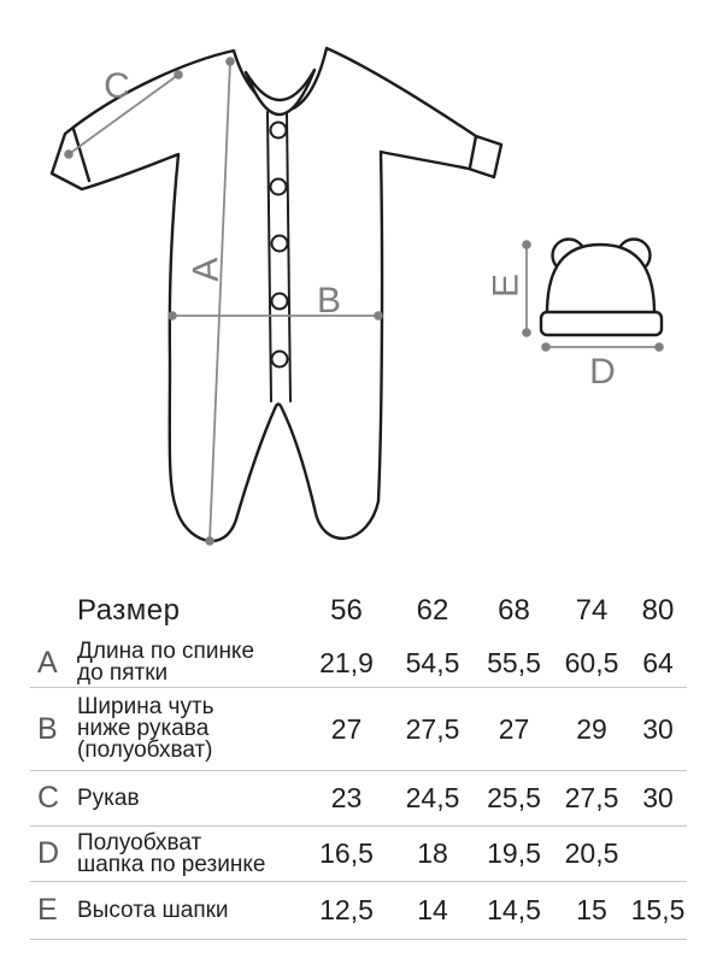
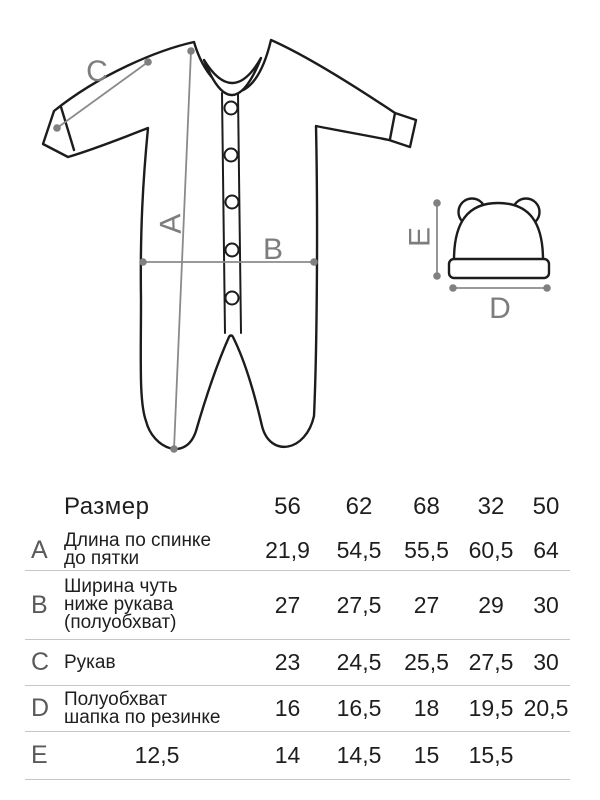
  C
  B
  D
  Размер
  56
  62
  68
- 74
+ 32
- 80
+ 50
  A
  Длина по спинке
  до пятки
  21,9
  54,5
  55,5
  60,5
  64
  B
  Ширина чуть
  ниже рукава
  (полуобхват)
  27
  27,5
  27
  29
  30
  C
  Рукав
  23
  24,5
  25,5
  27,5
  30
  D
  Полуобхват
  шапка по резинке
+ 16
  16,5
  18
  19,5
  20,5
  E
- Высота шапки
  12,5
  14
  14,5
  15
  15,5
